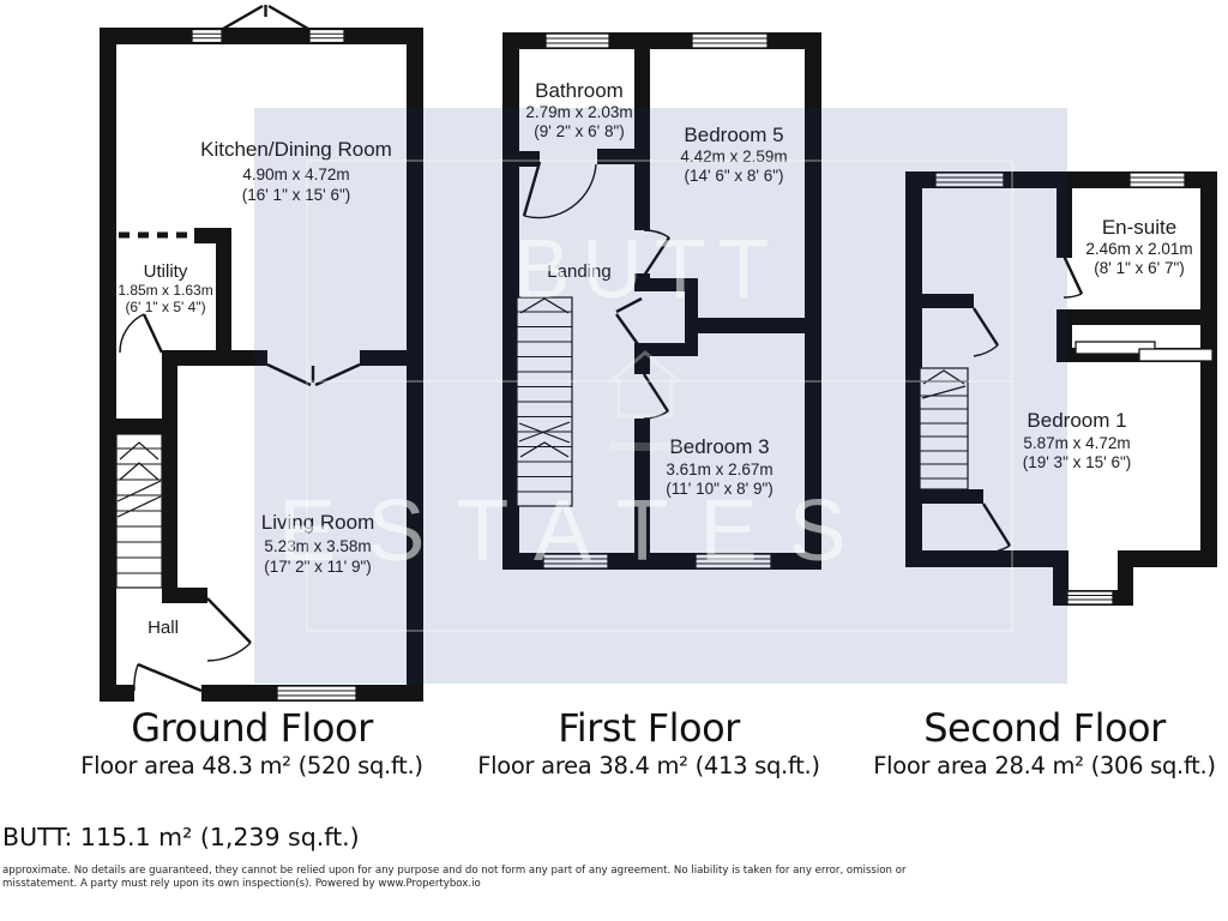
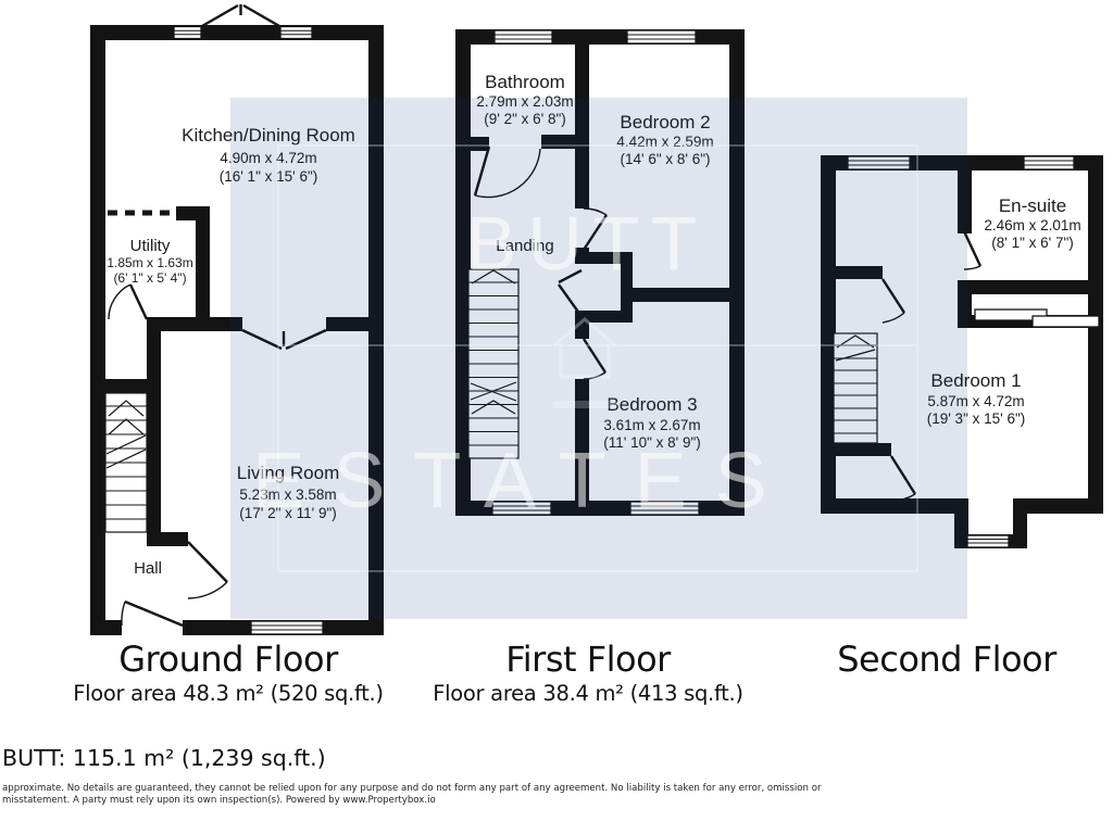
  Kitchen/Dining Room
  4.90m x 4.72m
  (16' 1" x 15' 6")
  Utility
  1.85m x 1.63m
  (6' 1" x 5' 4")
  Living Room
  5.23m x 3.58m
  (17' 2" x 11' 9")
  Hall
  Bathroom
  2.79m x 2.03m
  (9' 2" x 6' 8")
- Bedroom 5
+ Bedroom 2
  4.42m x 2.59m
  (14' 6" x 8' 6")
  Landing
  Bedroom 3
  3.61m x 2.67m
  (11' 10" x 8' 9")
  En-suite
  2.46m x 2.01m
  (8' 1" x 6' 7")
  Bedroom 1
  5.87m x 4.72m
  (19' 3" x 15' 6")
  BUTT
  ESTATES
  Ground Floor
  Floor area 48.3 m² (520 sq.ft.)
  First Floor
  Floor area 38.4 m² (413 sq.ft.)
  Second Floor
- Floor area 28.4 m² (306 sq.ft.)
  BUTT: 115.1 m² (1,239 sq.ft.)
  approximate. No details are guaranteed, they cannot be relied upon for any purpose and do not form any part of any agreement. No liability is taken for any error, omission or
  misstatement. A party must rely upon its own inspection(s). Powered by www.Propertybox.io
